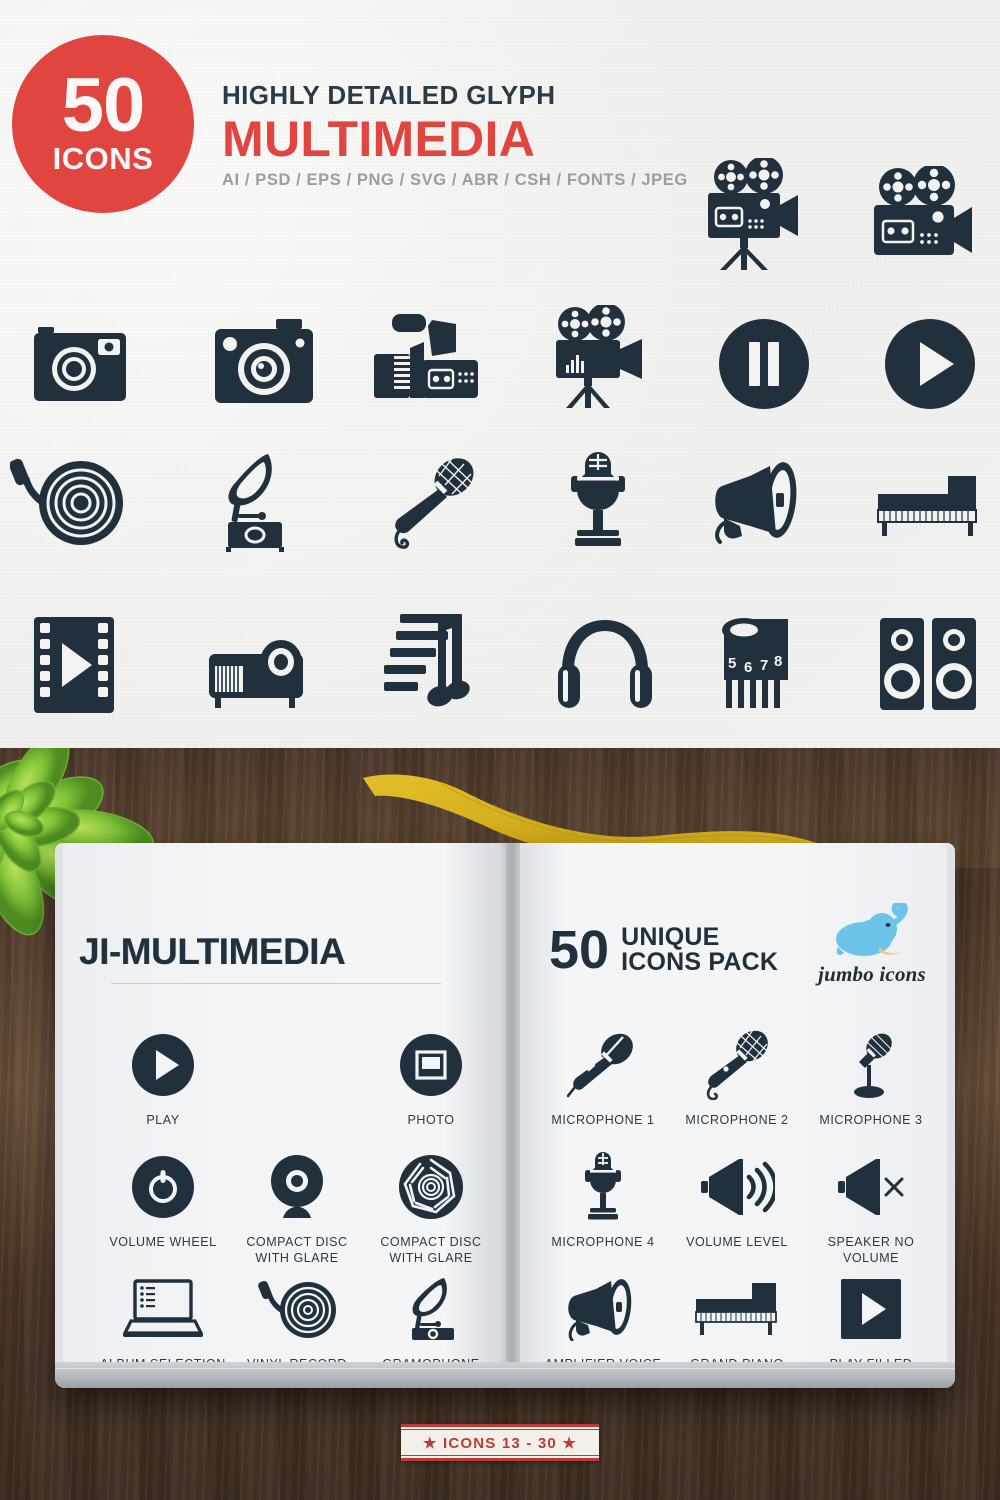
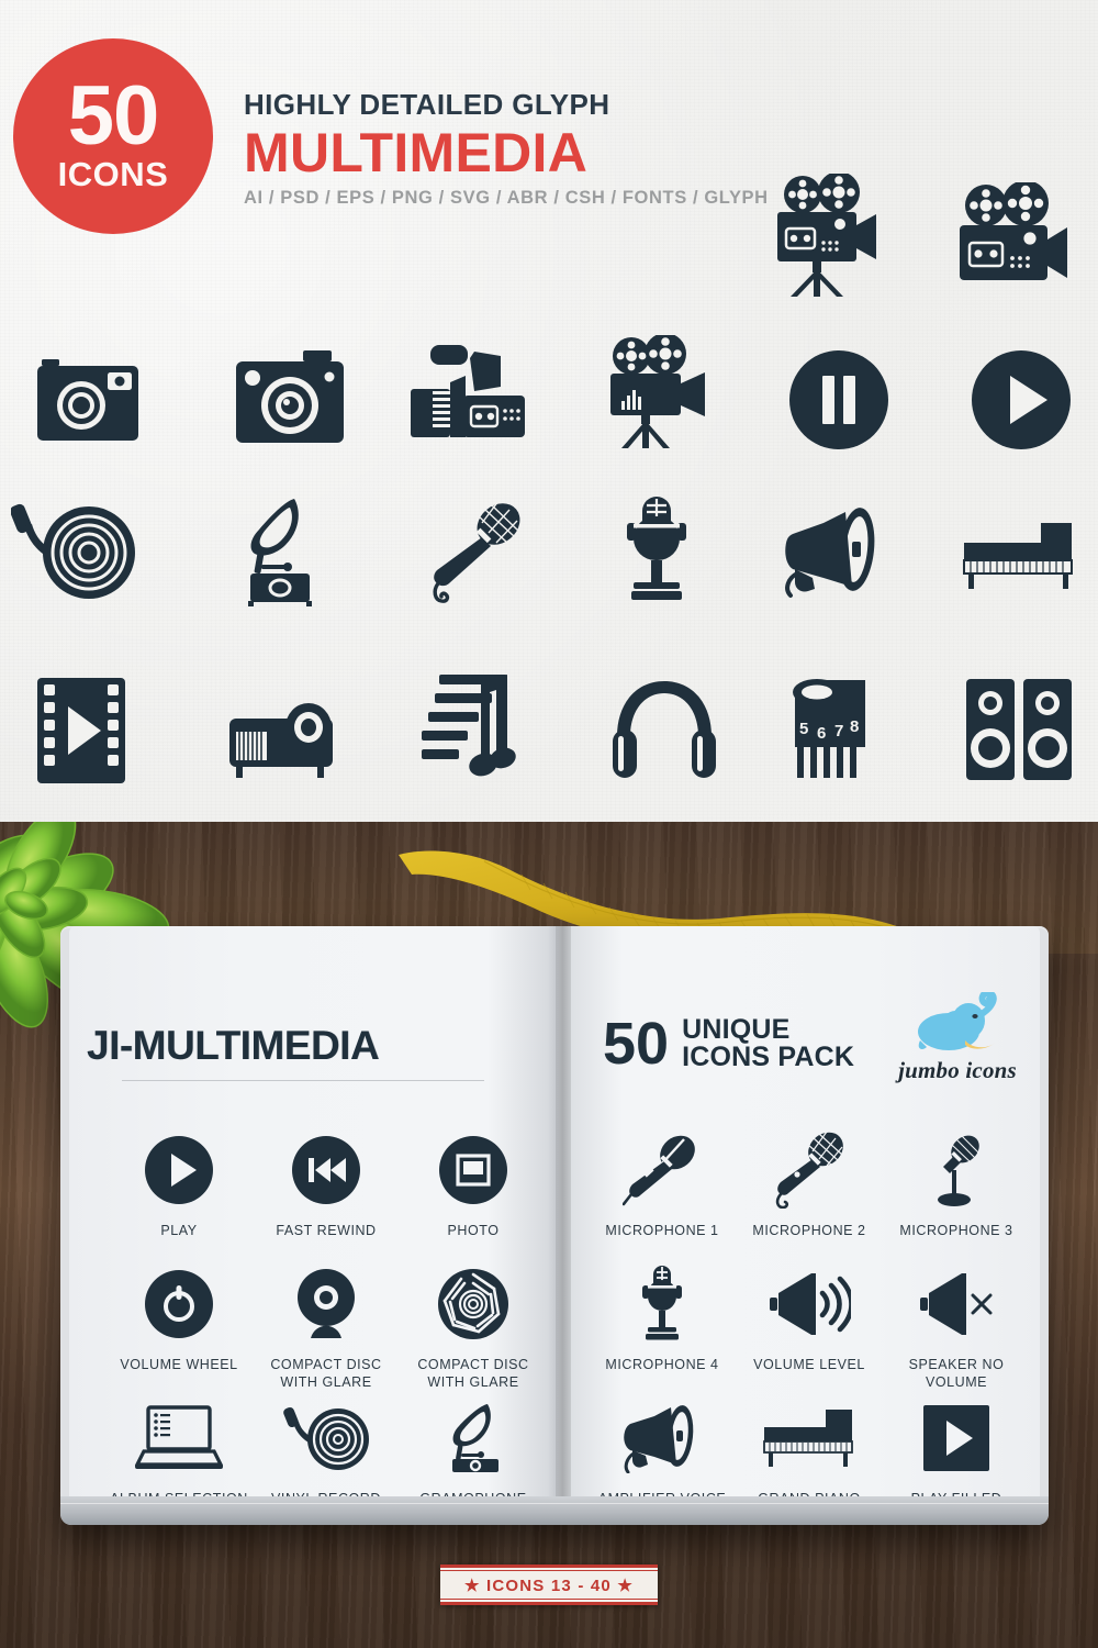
  50
  ICONS
  HIGHLY DETAILED GLYPH
  MULTIMEDIA
- AI / PSD / EPS / PNG / SVG / ABR / CSH / FONTS / JPEG
+ AI / PSD / EPS / PNG / SVG / ABR / CSH / FONTS / GLYPH
  5
  6
  7
  8
  JI-MULTIMEDIA
  PLAY
+ FAST REWIND
  PHOTO
  VOLUME WHEEL
  COMPACT DISC
  WITH GLARE
  COMPACT DISC
  WITH GLARE
  50
  UNIQUE
  ICONS PACK
  jumbo icons
  MICROPHONE 1
  MICROPHONE 2
  MICROPHONE 3
  MICROPHONE 4
  VOLUME LEVEL
  SPEAKER NO
  VOLUME
- ★ ICONS 13 - 30 ★
+ ★ ICONS 13 - 40 ★
